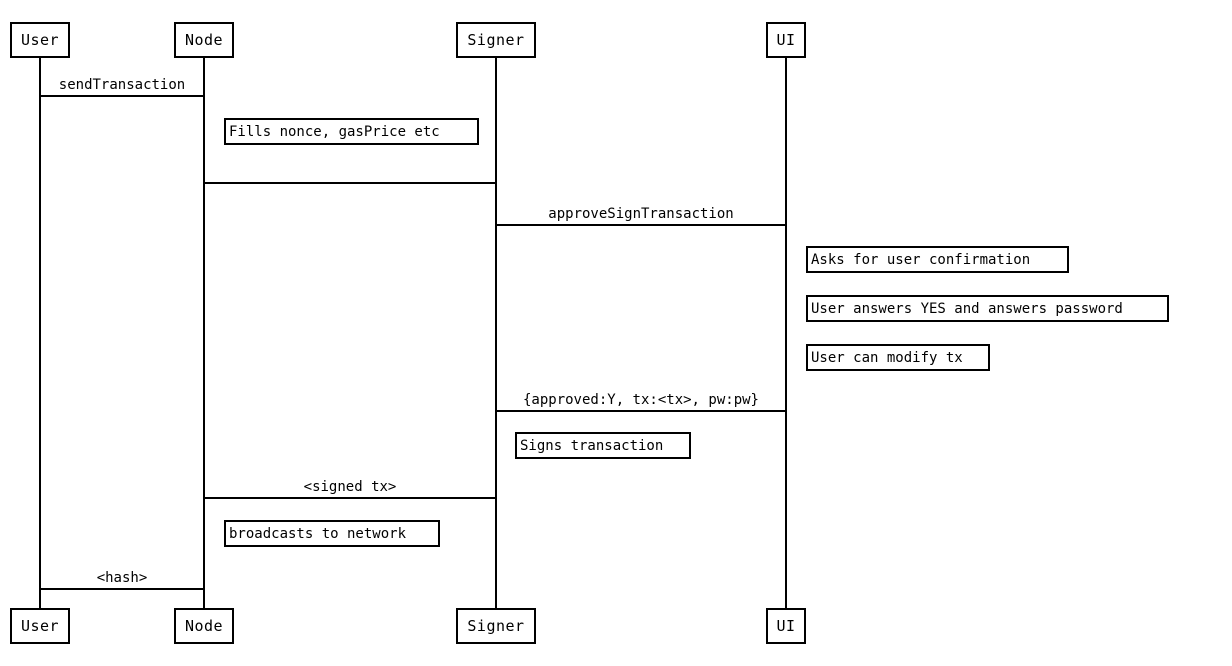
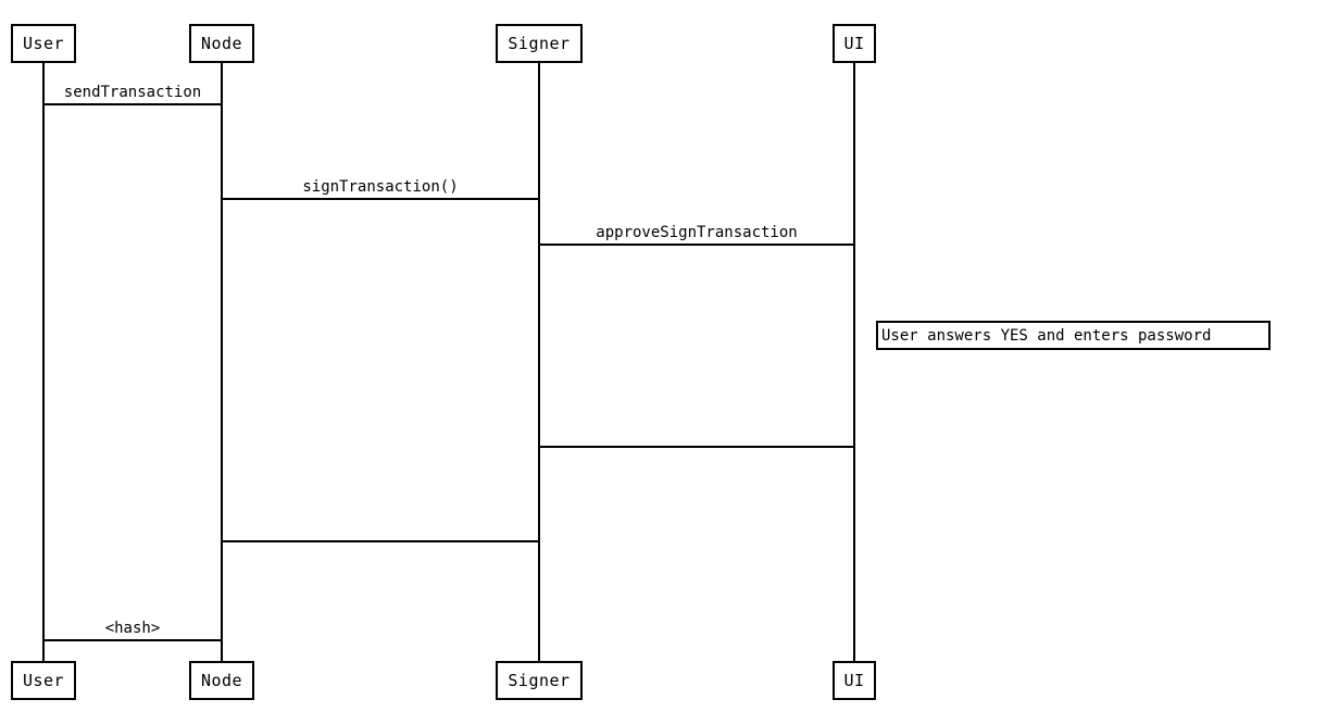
  User
  User
  Node
  Node
  Signer
  Signer
  UI
  UI
  sendTransaction
+ signTransaction()
  approveSignTransaction
- {approved:Y, tx:<tx>, pw:pw}
- <signed tx>
  <hash>
- Fills nonce, gasPrice etc
- Asks for user confirmation
- User answers YES and answers password
+ User answers YES and enters password
- User can modify tx
- Signs transaction
- broadcasts to network
